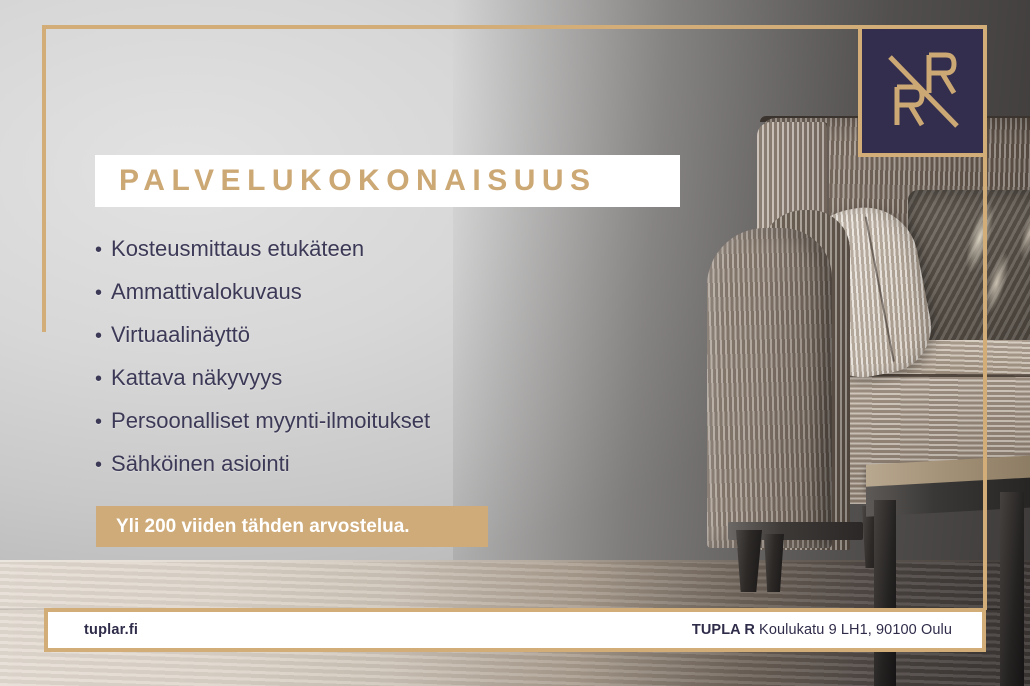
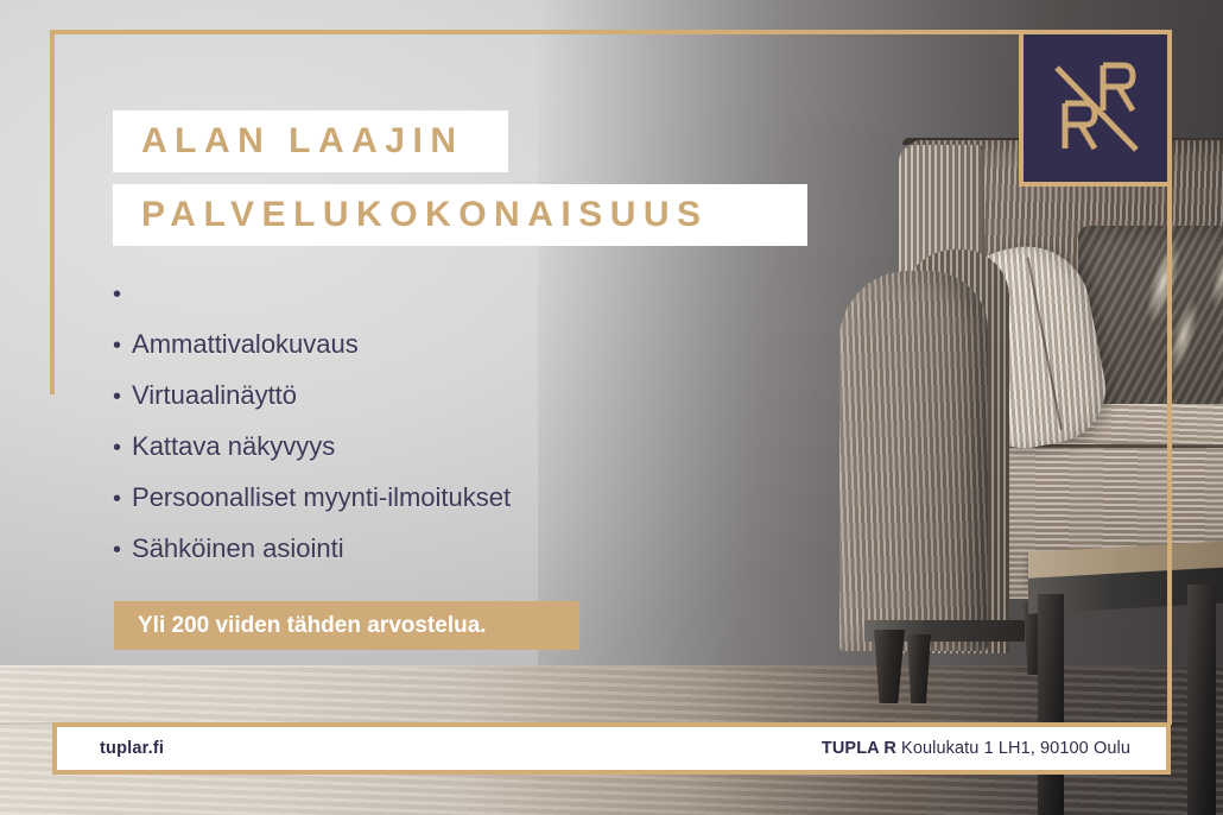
+ ALAN LAAJIN
  PALVELUKOKONAISUUS
  •
- Kosteusmittaus etukäteen
  •
  Ammattivalokuvaus
  •
  Virtuaalinäyttö
  •
  Kattava näkyvyys
  •
  Persoonalliset myynti-ilmoitukset
  •
  Sähköinen asiointi
  Yli 200 viiden tähden arvostelua.
  tuplar.fi
- TUPLA R Koulukatu 9 LH1, 90100 Oulu
+ TUPLA R Koulukatu 1 LH1, 90100 Oulu
